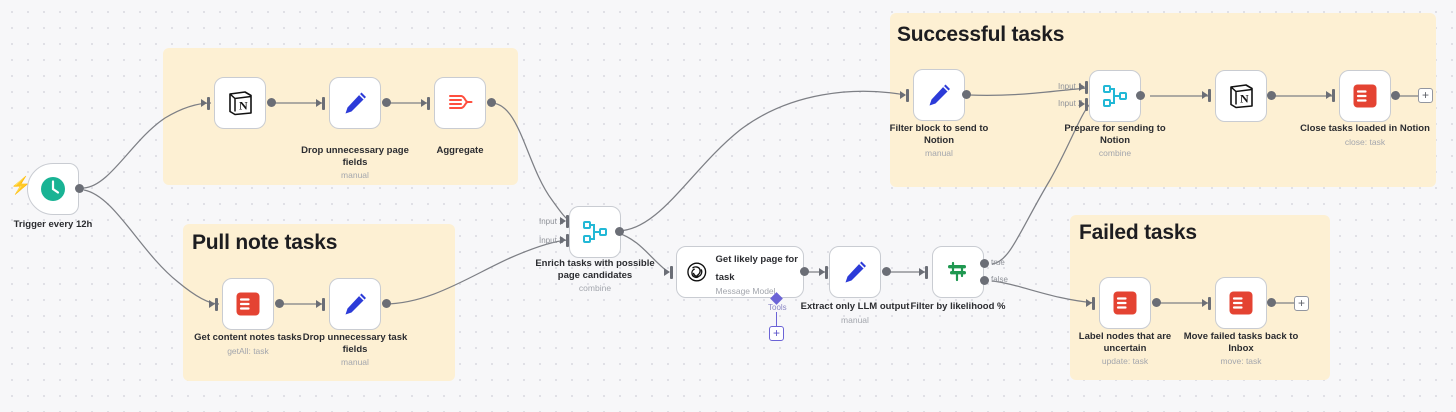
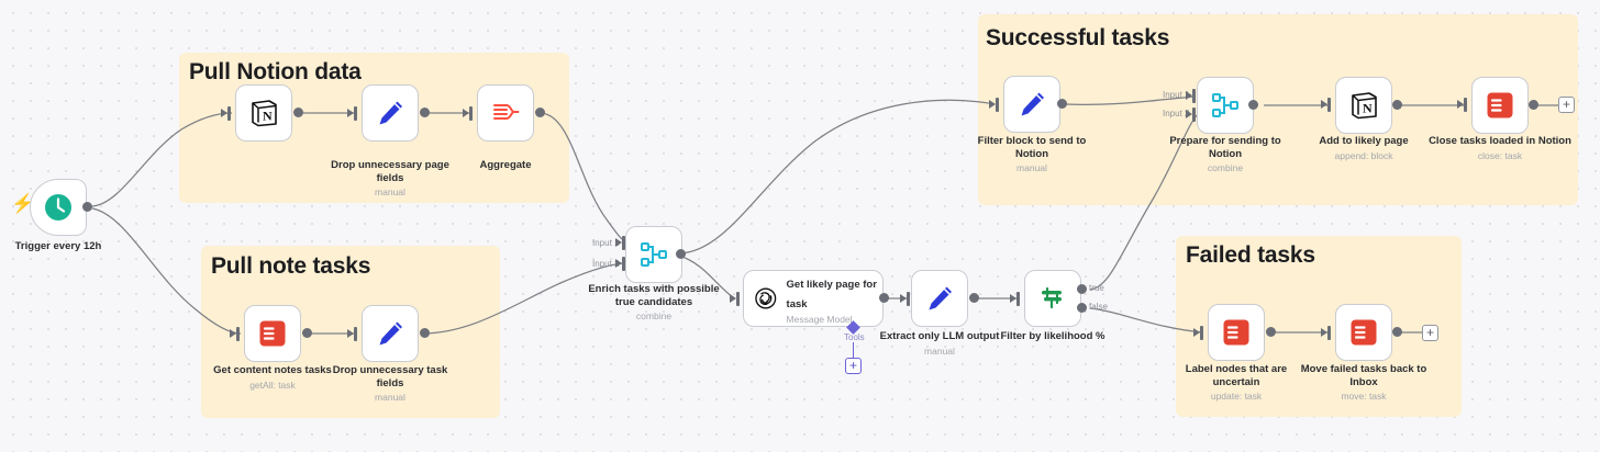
+ Pull Notion data
  Pull note tasks
  Successful tasks
  Failed tasks
  ⚡
  Trigger every 12h
  N
  Drop unnecessary page fields
  manual
  Aggregate
  Get content notes tasks
  getAll: task
  Drop unnecessary task fields
  manual
  Input 1
  Input 2
- Enrich tasks with possible page candidates
+ Enrich tasks with possible true candidates
  combine
  Get likely page for task
  Message Model
  Tools
  +
  Extract only LLM output
  manual
  true
  false
  Filter by likelihood %
  Filter block to send to Notion
  manual
  Input 1
  Input 2
  Prepare for sending to Notion
  combine
  N
+ Add to likely page
+ append: block
  +
  Close tasks loaded in Notion
  close: task
  Label nodes that are uncertain
  update: task
  +
  Move failed tasks back to Inbox
  move: task
